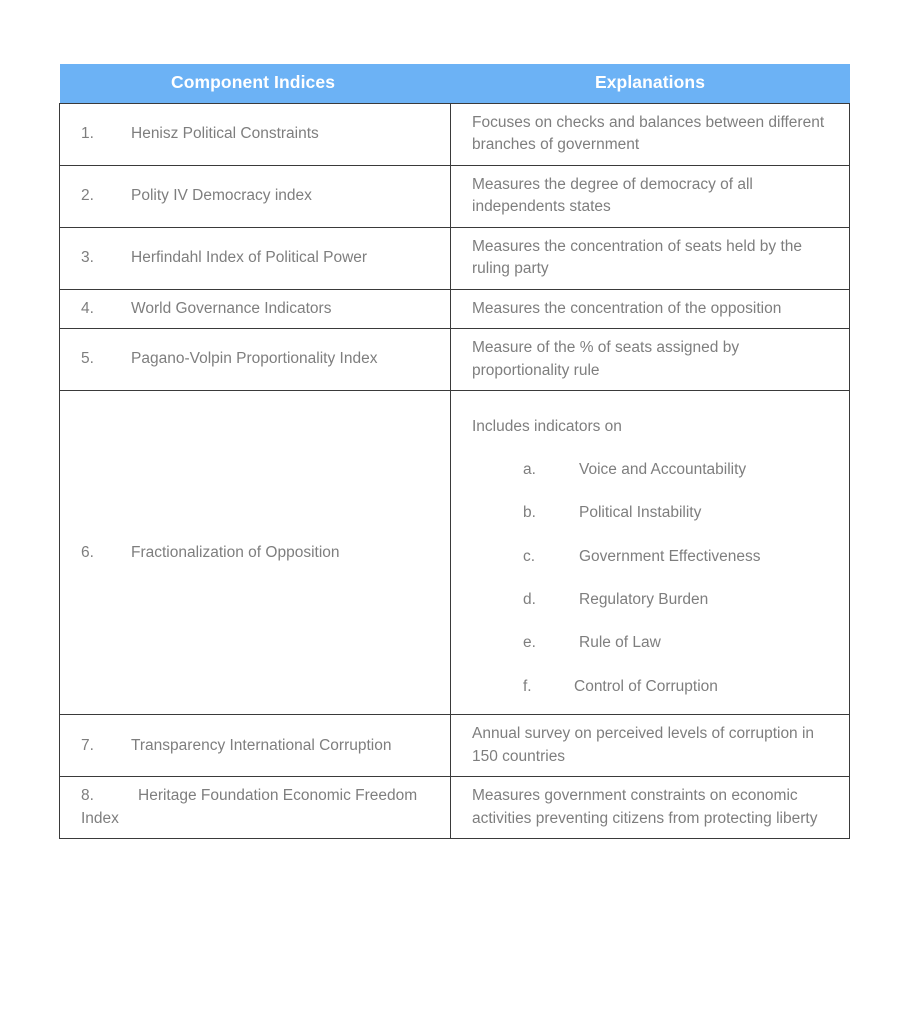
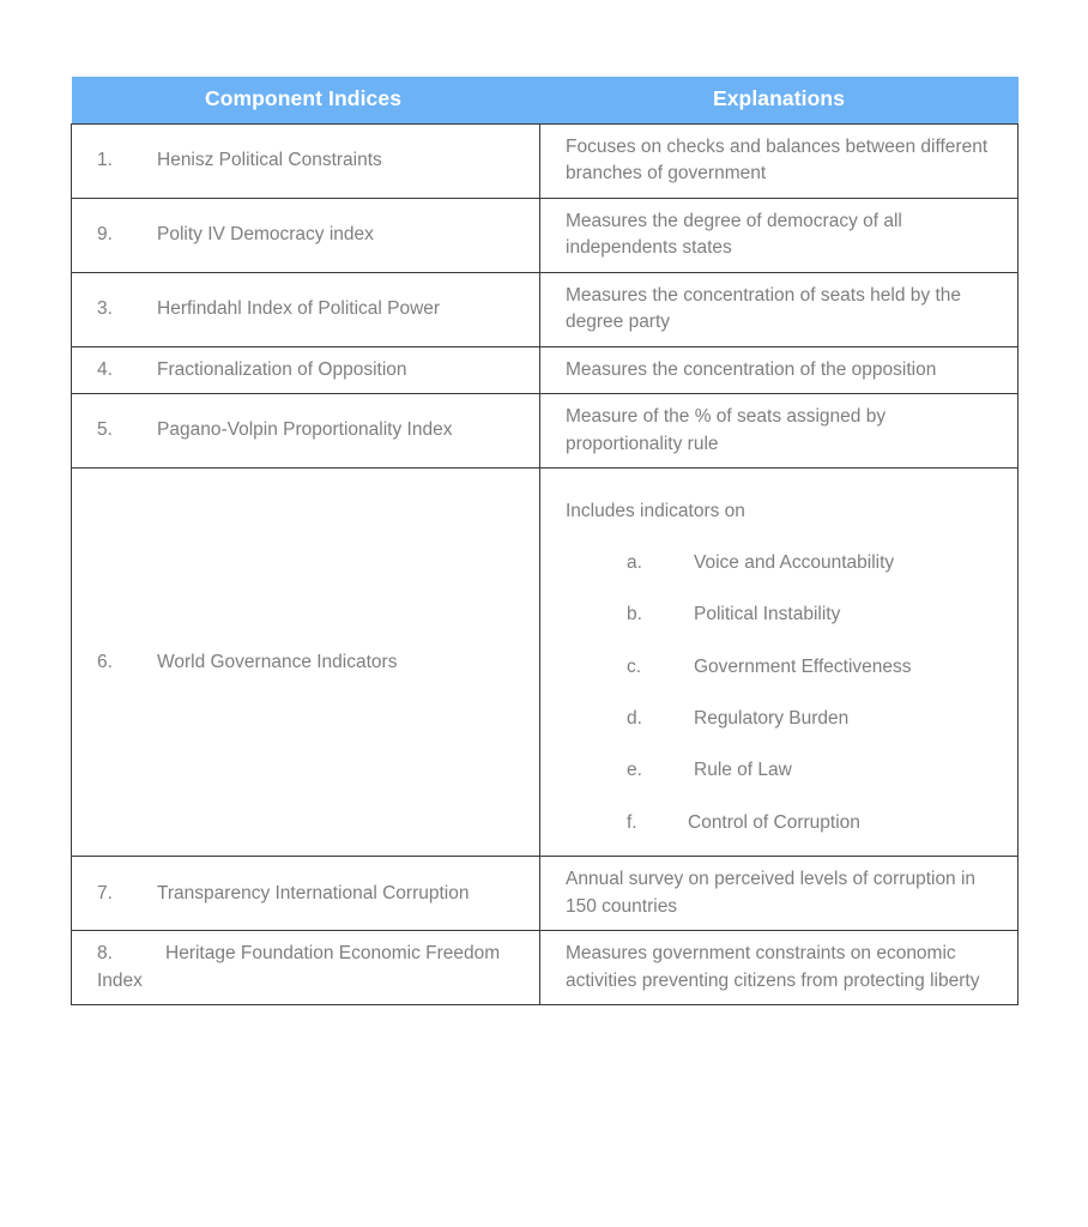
  Component Indices	Explanations
  1. Henisz Political Constraints	Focuses on checks and balances between different branches of government
- 2. Polity IV Democracy index	Measures the degree of democracy of all independents states
+ 9. Polity IV Democracy index	Measures the degree of democracy of all independents states
- 3. Herfindahl Index of Political Power	Measures the concentration of seats held by the ruling party
+ 3. Herfindahl Index of Political Power	Measures the concentration of seats held by the degree party
- 4. World Governance Indicators	Measures the concentration of the opposition
+ 4. Fractionalization of Opposition	Measures the concentration of the opposition
  5. Pagano-Volpin Proportionality Index	Measure of the % of seats assigned by proportionality rule
- 6. Fractionalization of Opposition	Includes indicators on a. Voice and Accountability b. Political Instability c. Government Effectiveness d. Regulatory Burden e. Rule of Law f. Control of Corruption
+ 6. World Governance Indicators	Includes indicators on a. Voice and Accountability b. Political Instability c. Government Effectiveness d. Regulatory Burden e. Rule of Law f. Control of Corruption
  7. Transparency International Corruption	Annual survey on perceived levels of corruption in 150 countries
  8. Heritage Foundation Economic Freedom Index	Measures government constraints on economic activities preventing citizens from protecting liberty
